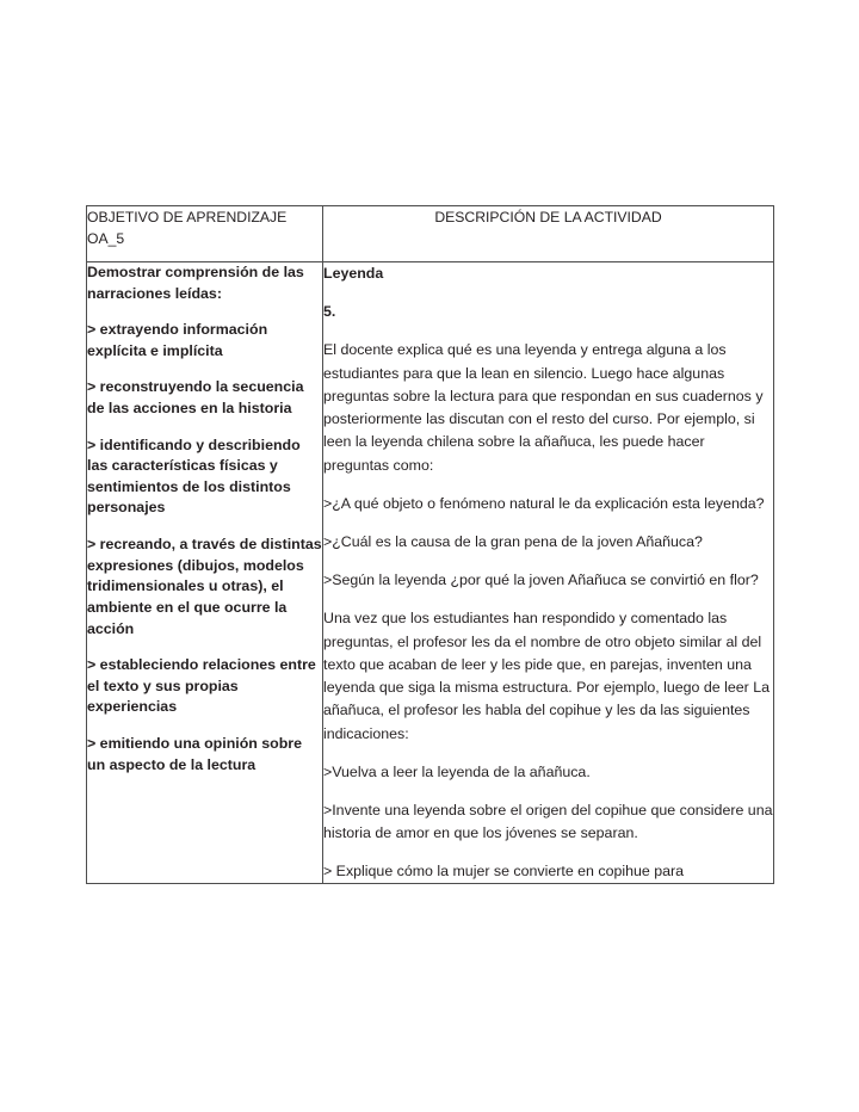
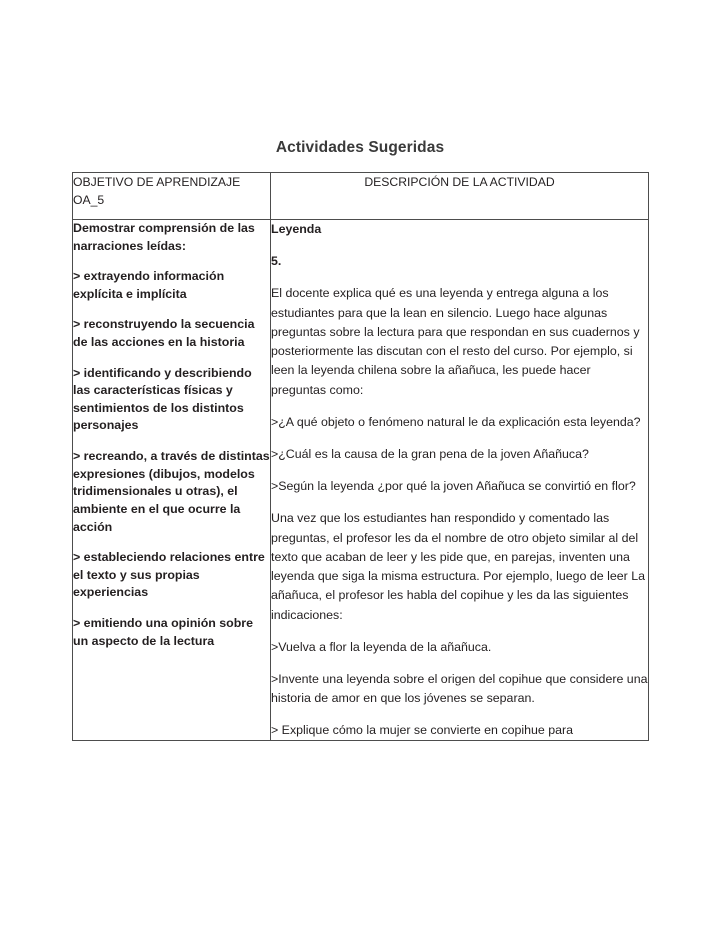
+ Actividades Sugeridas
  OBJETIVO DE APRENDIZAJE OA_5	DESCRIPCIÓN DE LA ACTIVIDAD
- Demostrar comprensión de las narraciones leídas: > extrayendo información explícita e implícita > reconstruyendo la secuencia de las acciones en la historia > identificando y describiendo las características físicas y sentimientos de los distintos personajes > recreando, a través de distintas expresiones (dibujos, modelos tridimensionales u otras), el ambiente en el que ocurre la acción > estableciendo relaciones entre el texto y sus propias experiencias > emitiendo una opinión sobre un aspecto de la lectura	Leyenda 5. El docente explica qué es una leyenda y entrega alguna a los estudiantes para que la lean en silencio. Luego hace algunas preguntas sobre la lectura para que respondan en sus cuadernos y posteriormente las discutan con el resto del curso. Por ejemplo, si leen la leyenda chilena sobre la añañuca, les puede hacer preguntas como: >¿A qué objeto o fenómeno natural le da explicación esta leyenda? >¿Cuál es la causa de la gran pena de la joven Añañuca? >Según la leyenda ¿por qué la joven Añañuca se convirtió en flor? Una vez que los estudiantes han respondido y comentado las preguntas, el profesor les da el nombre de otro objeto similar al del texto que acaban de leer y les pide que, en parejas, inventen una leyenda que siga la misma estructura. Por ejemplo, luego de leer La añañuca, el profesor les habla del copihue y les da las siguientes indicaciones: >Vuelva a leer la leyenda de la añañuca. >Invente una leyenda sobre el origen del copihue que considere una historia de amor en que los jóvenes se separan. > Explique cómo la mujer se convierte en copihue para
+ Demostrar comprensión de las narraciones leídas: > extrayendo información explícita e implícita > reconstruyendo la secuencia de las acciones en la historia > identificando y describiendo las características físicas y sentimientos de los distintos personajes > recreando, a través de distintas expresiones (dibujos, modelos tridimensionales u otras), el ambiente en el que ocurre la acción > estableciendo relaciones entre el texto y sus propias experiencias > emitiendo una opinión sobre un aspecto de la lectura	Leyenda 5. El docente explica qué es una leyenda y entrega alguna a los estudiantes para que la lean en silencio. Luego hace algunas preguntas sobre la lectura para que respondan en sus cuadernos y posteriormente las discutan con el resto del curso. Por ejemplo, si leen la leyenda chilena sobre la añañuca, les puede hacer preguntas como: >¿A qué objeto o fenómeno natural le da explicación esta leyenda? >¿Cuál es la causa de la gran pena de la joven Añañuca? >Según la leyenda ¿por qué la joven Añañuca se convirtió en flor? Una vez que los estudiantes han respondido y comentado las preguntas, el profesor les da el nombre de otro objeto similar al del texto que acaban de leer y les pide que, en parejas, inventen una leyenda que siga la misma estructura. Por ejemplo, luego de leer La añañuca, el profesor les habla del copihue y les da las siguientes indicaciones: >Vuelva a flor la leyenda de la añañuca. >Invente una leyenda sobre el origen del copihue que considere una historia de amor en que los jóvenes se separan. > Explique cómo la mujer se convierte en copihue para
